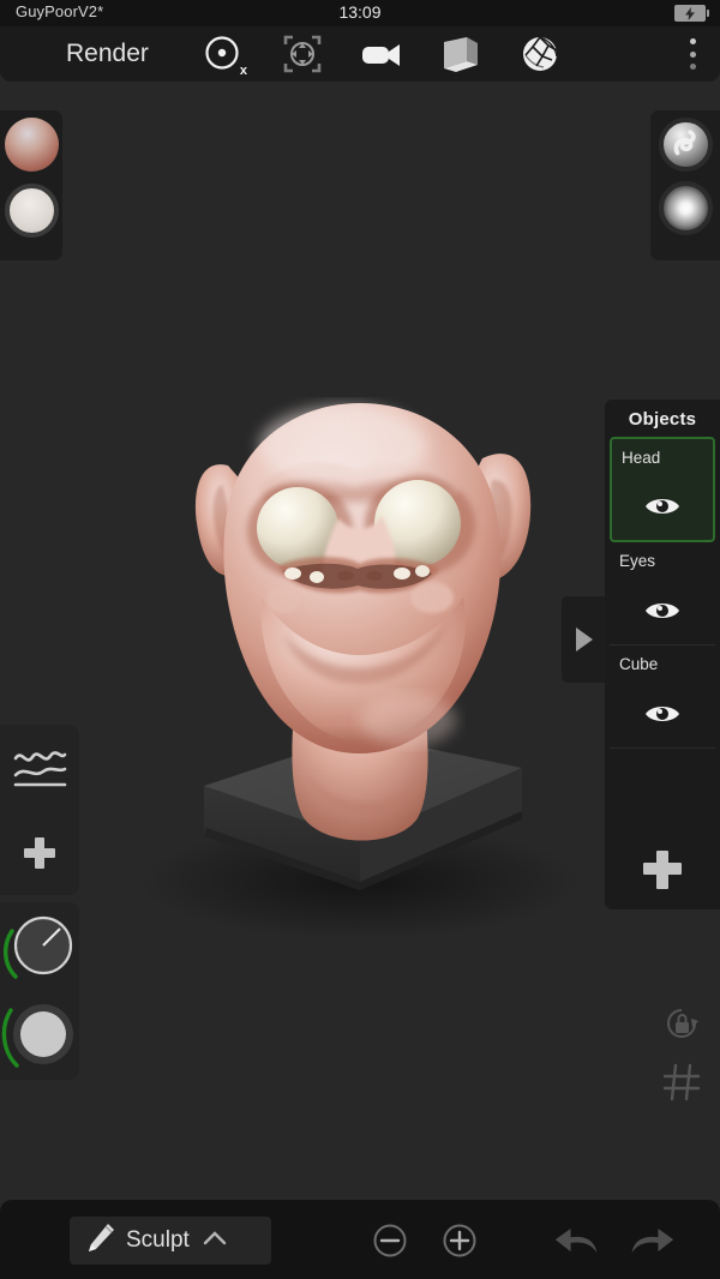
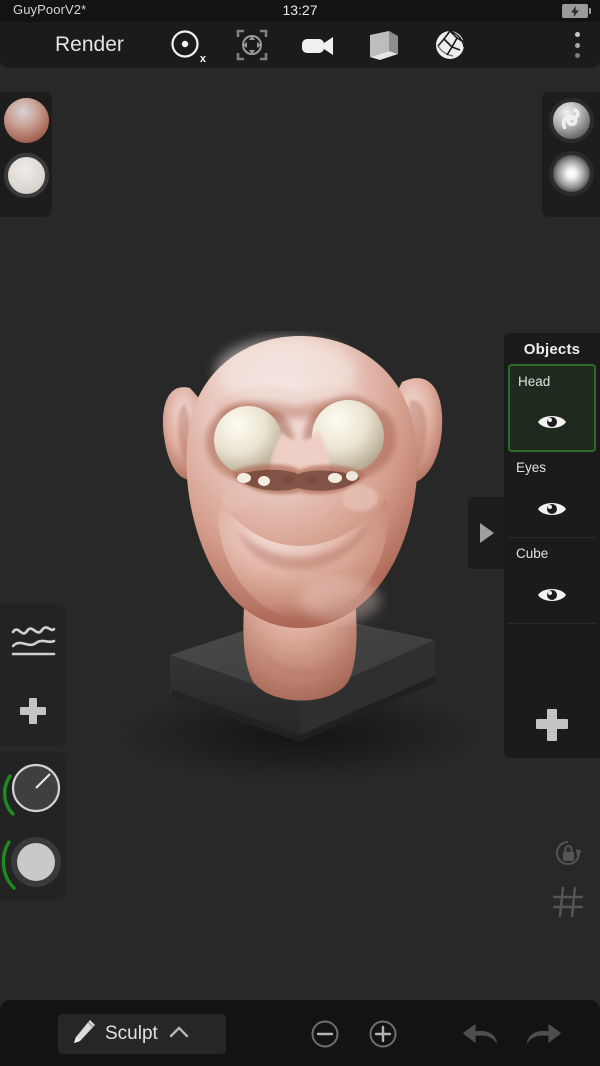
  GuyPoorV2*
- 13:09
+ 13:27
  Render
  x
  Objects
  Head
  Eyes
  Cube
  Sculpt
